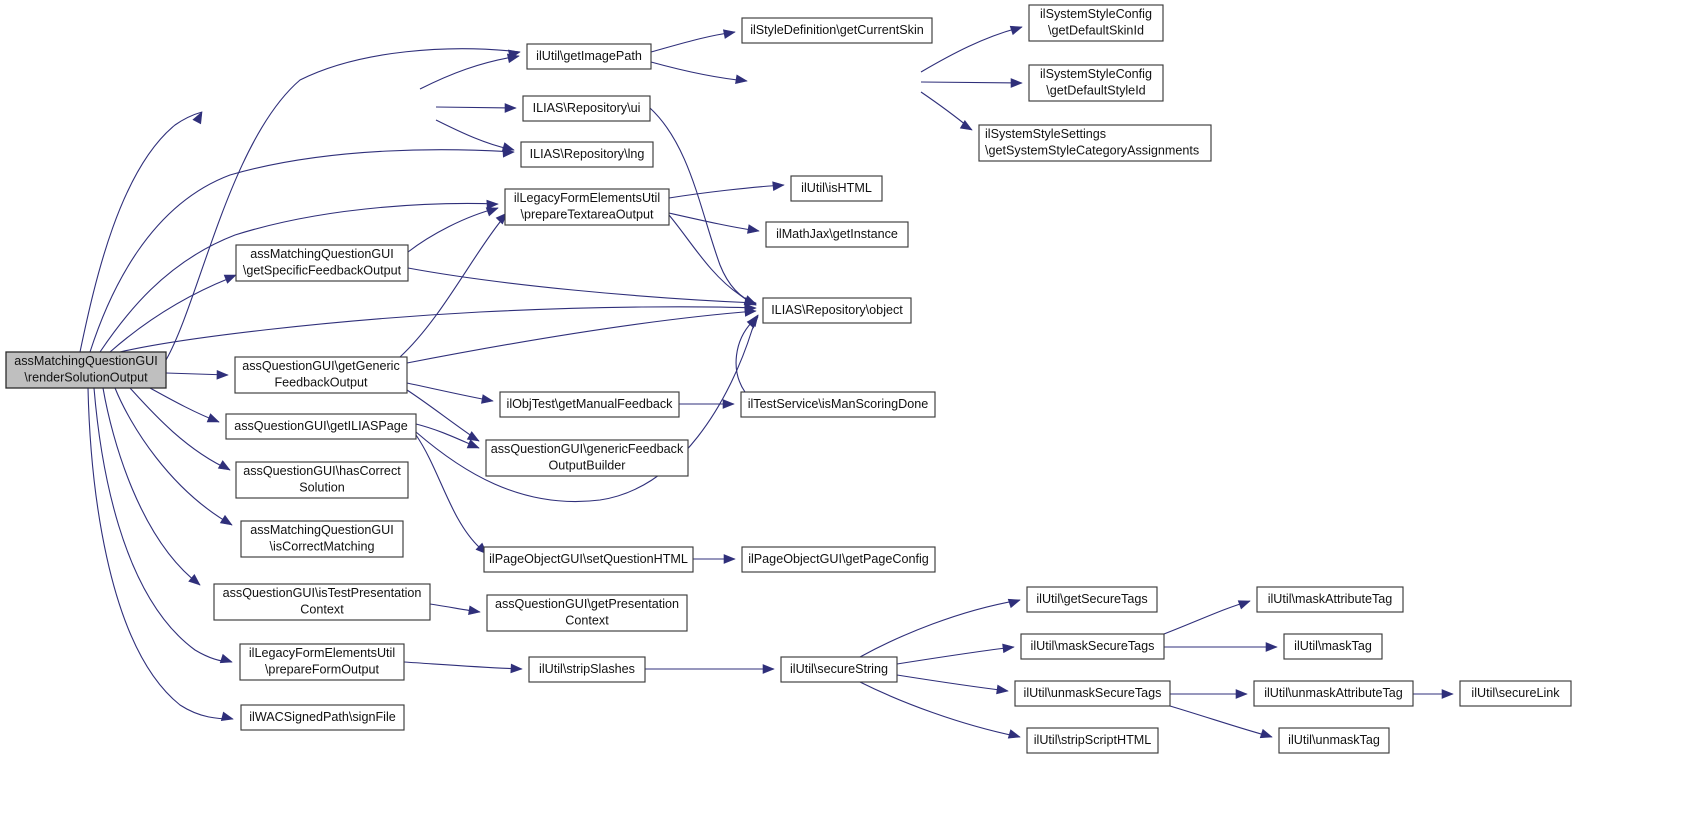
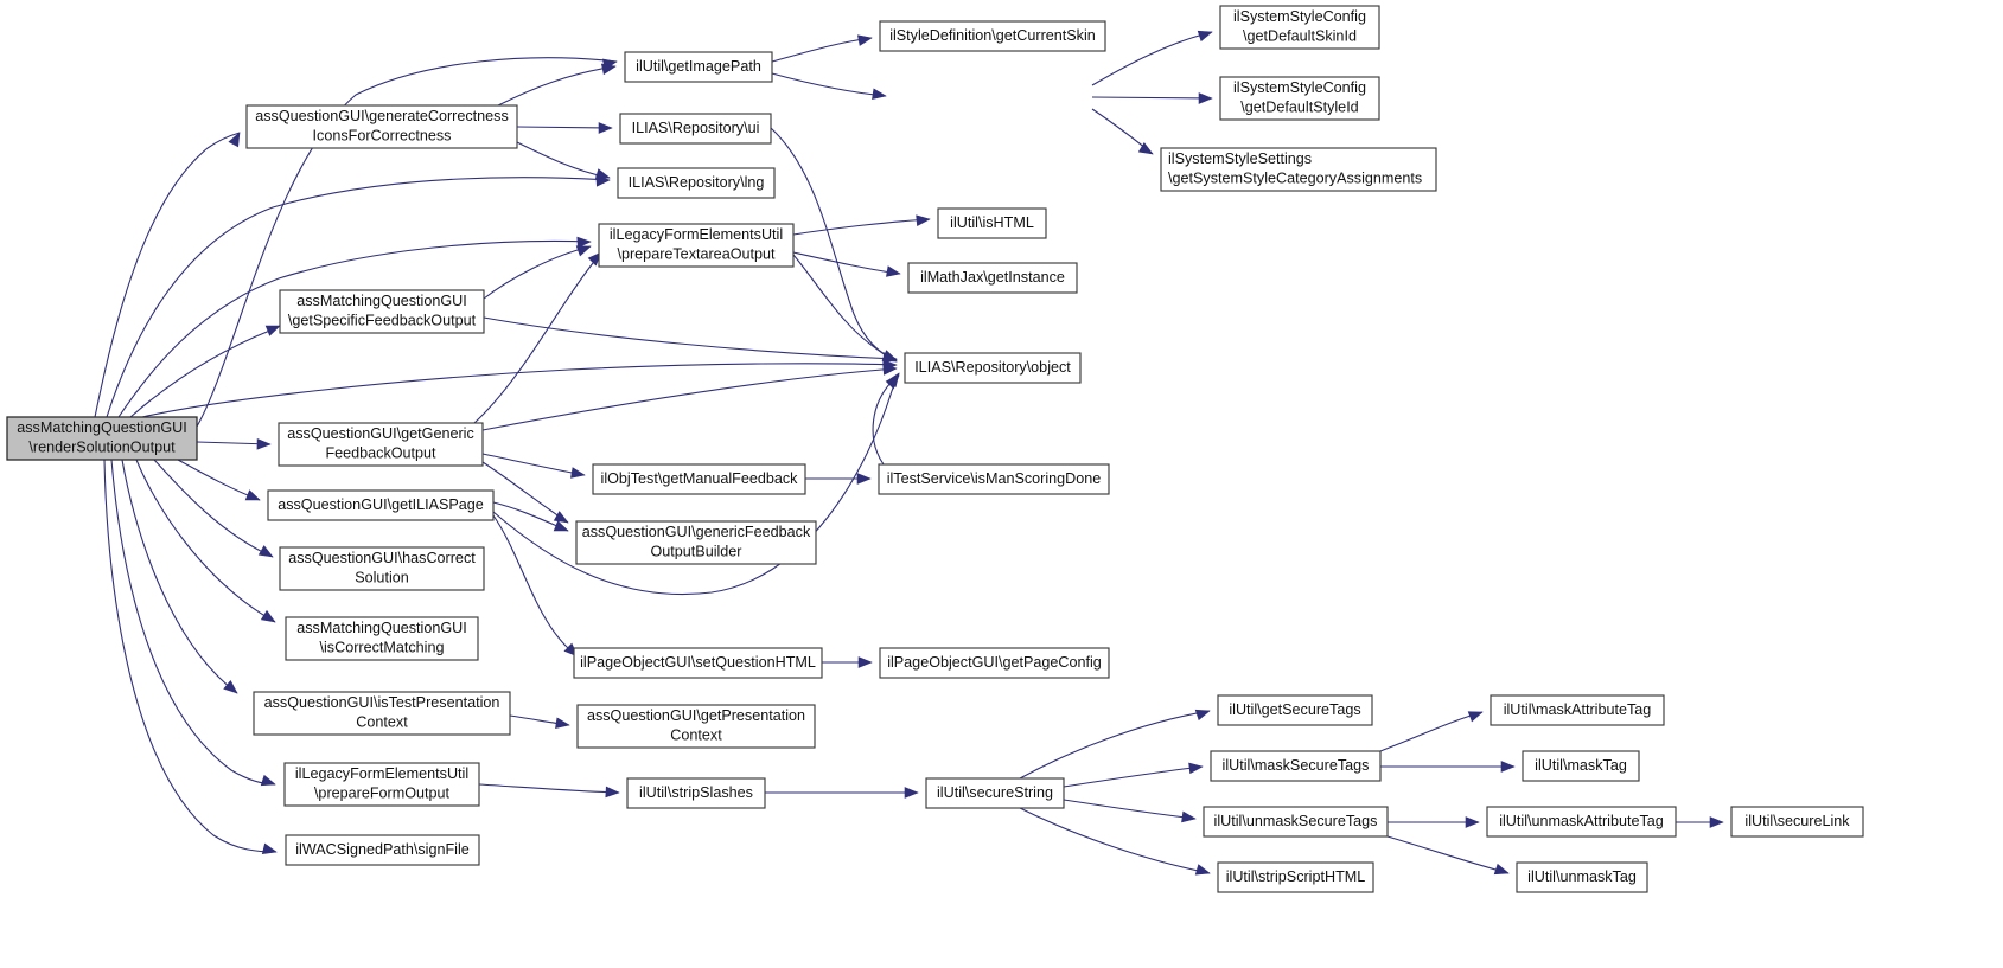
  assMatchingQuestionGUI
  \renderSolutionOutput
+ assQuestionGUI\generateCorrectness
+ IconsForCorrectness
  ilUtil\getImagePath
  ILIAS\Repository\ui
  ILIAS\Repository\lng
  ilStyleDefinition\getCurrentSkin
  ilSystemStyleConfig
  \getDefaultSkinId
  ilSystemStyleConfig
  \getDefaultStyleId
  ilSystemStyleSettings
  \getSystemStyleCategoryAssignments
  ilLegacyFormElementsUtil
  \prepareTextareaOutput
  ilUtil\isHTML
  ilMathJax\getInstance
  assMatchingQuestionGUI
  \getSpecificFeedbackOutput
  ILIAS\Repository\object
  assQuestionGUI\getGeneric
  FeedbackOutput
  ilObjTest\getManualFeedback
  ilTestService\isManScoringDone
  assQuestionGUI\getILIASPage
  assQuestionGUI\genericFeedback
  OutputBuilder
  assQuestionGUI\hasCorrect
  Solution
  assMatchingQuestionGUI
  \isCorrectMatching
  ilPageObjectGUI\setQuestionHTML
  ilPageObjectGUI\getPageConfig
  assQuestionGUI\isTestPresentation
  Context
  assQuestionGUI\getPresentation
  Context
  ilLegacyFormElementsUtil
  \prepareFormOutput
  ilUtil\stripSlashes
  ilWACSignedPath\signFile
  ilUtil\secureString
  ilUtil\getSecureTags
  ilUtil\maskSecureTags
  ilUtil\unmaskSecureTags
  ilUtil\stripScriptHTML
  ilUtil\maskAttributeTag
  ilUtil\maskTag
  ilUtil\unmaskAttributeTag
  ilUtil\unmaskTag
  ilUtil\secureLink
